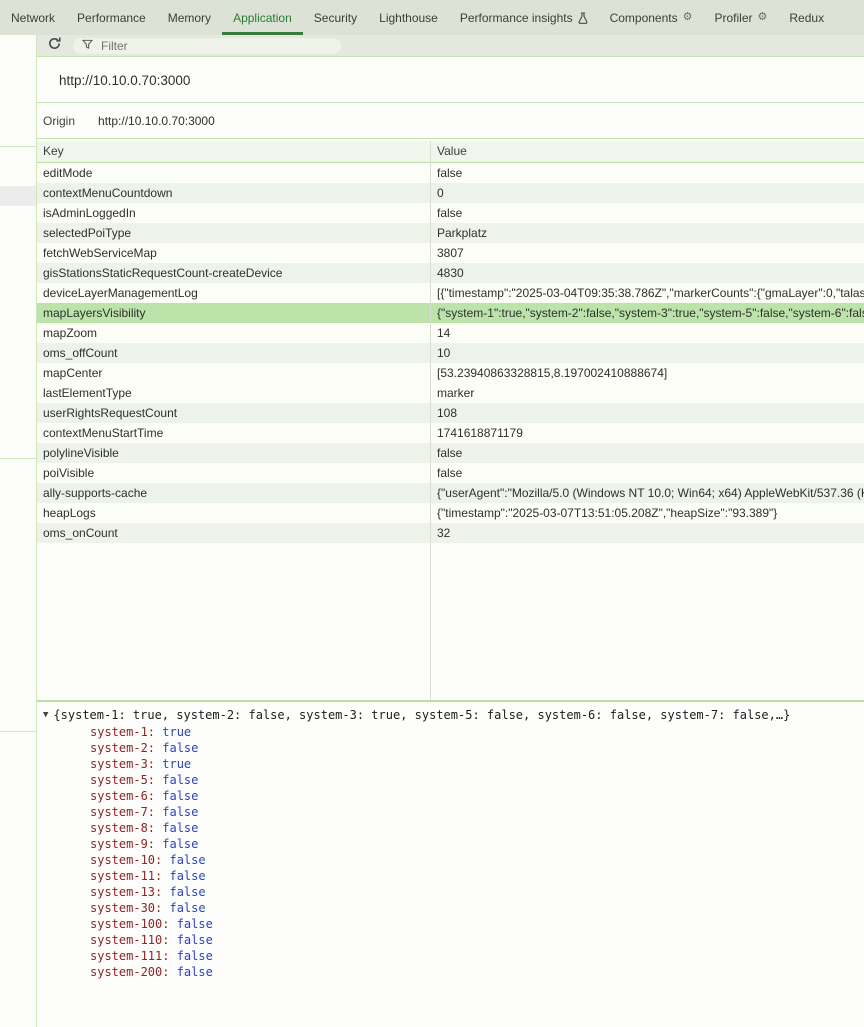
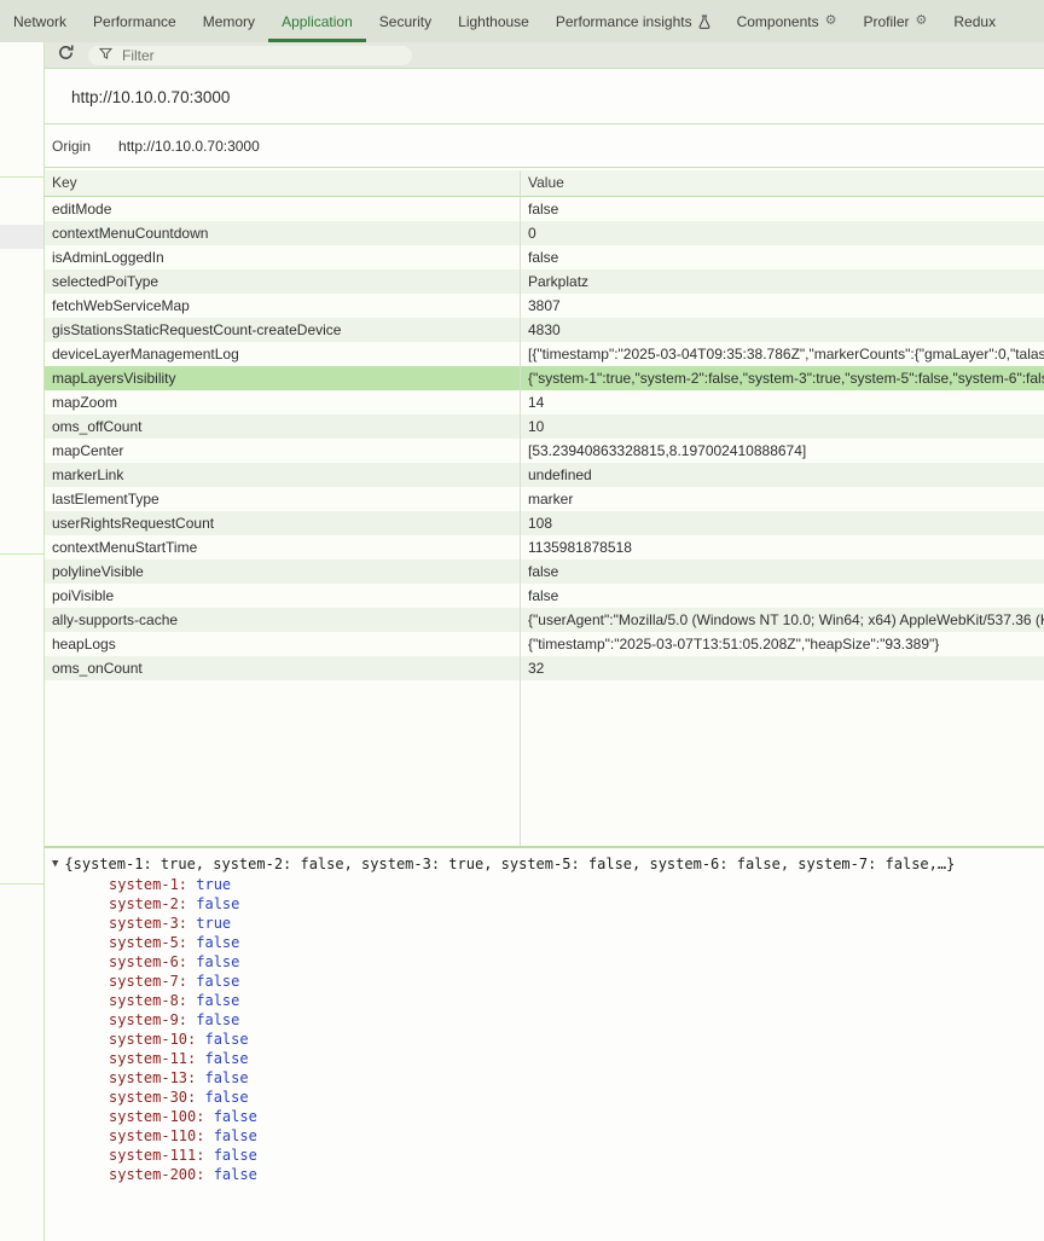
  Network
  Performance
  Memory
  Application
  Security
  Lighthouse
  Performance insights
  Components
  ⚙
  Profiler
  ⚙
  Redux
  Filter
  http://10.10.0.70:3000
  Origin
  http://10.10.0.70:3000
  Key
  Value
  editMode
  false
  contextMenuCountdown
  0
  isAdminLoggedIn
  false
  selectedPoiType
  Parkplatz
  fetchWebServiceMap
  3807
  gisStationsStaticRequestCount-createDevice
  4830
  deviceLayerManagementLog
  [{"timestamp":"2025-03-04T09:35:38.786Z","markerCounts":{"gmaLayer":0,"talas
  mapLayersVisibility
  {"system-1":true,"system-2":false,"system-3":true,"system-5":false,"system-6":fal
  mapZoom
  14
  oms_offCount
  10
  mapCenter
  [53.23940863328815,8.197002410888674]
+ markerLink
+ undefined
  lastElementType
  marker
  userRightsRequestCount
  108
  contextMenuStartTime
- 1741618871179
+ 1135981878518
  polylineVisible
  false
  poiVisible
  false
  ally-supports-cache
  {"userAgent":"Mozilla/5.0 (Windows NT 10.0; Win64; x64) AppleWebKit/537.36 (
  heapLogs
  {"timestamp":"2025-03-07T13:51:05.208Z","heapSize":"93.389"}
  oms_onCount
  32
  ▼
  {system-1: true, system-2: false, system-3: true, system-5: false, system-6: false, system-7: false,…}
  system-1: true
  system-2: false
  system-3: true
  system-5: false
  system-6: false
  system-7: false
  system-8: false
  system-9: false
  system-10: false
  system-11: false
  system-13: false
  system-30: false
  system-100: false
  system-110: false
  system-111: false
  system-200: false
